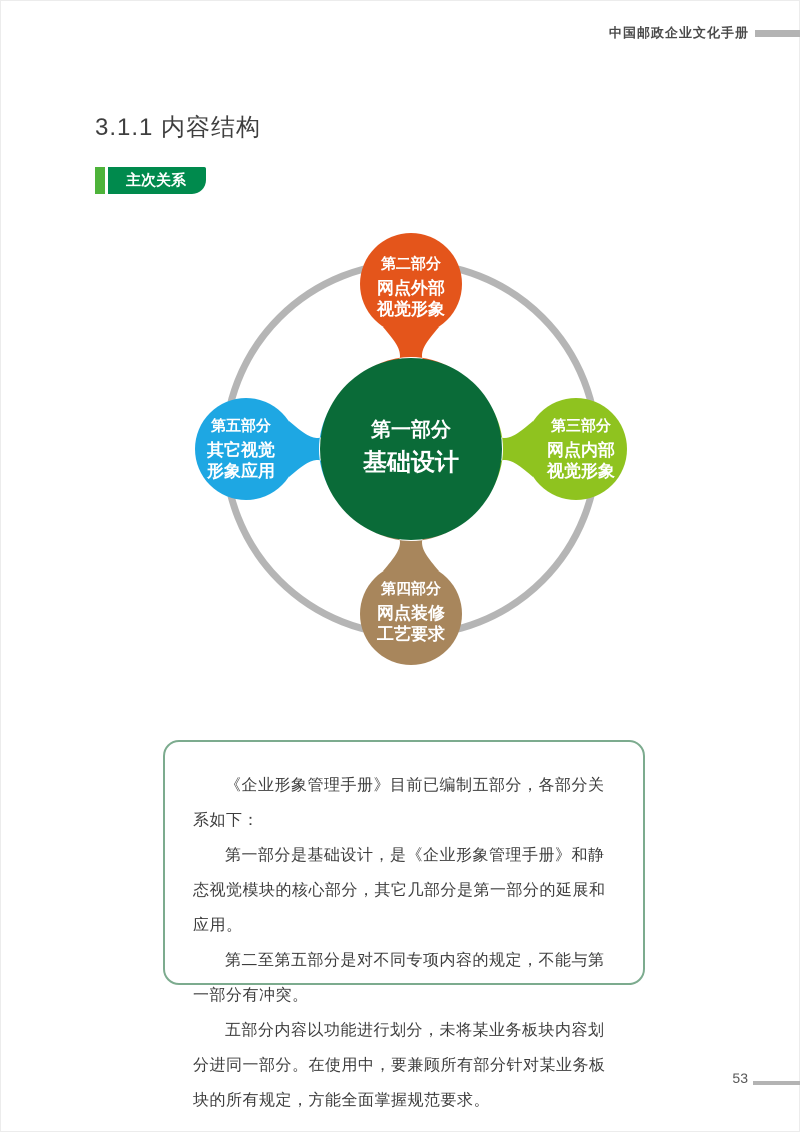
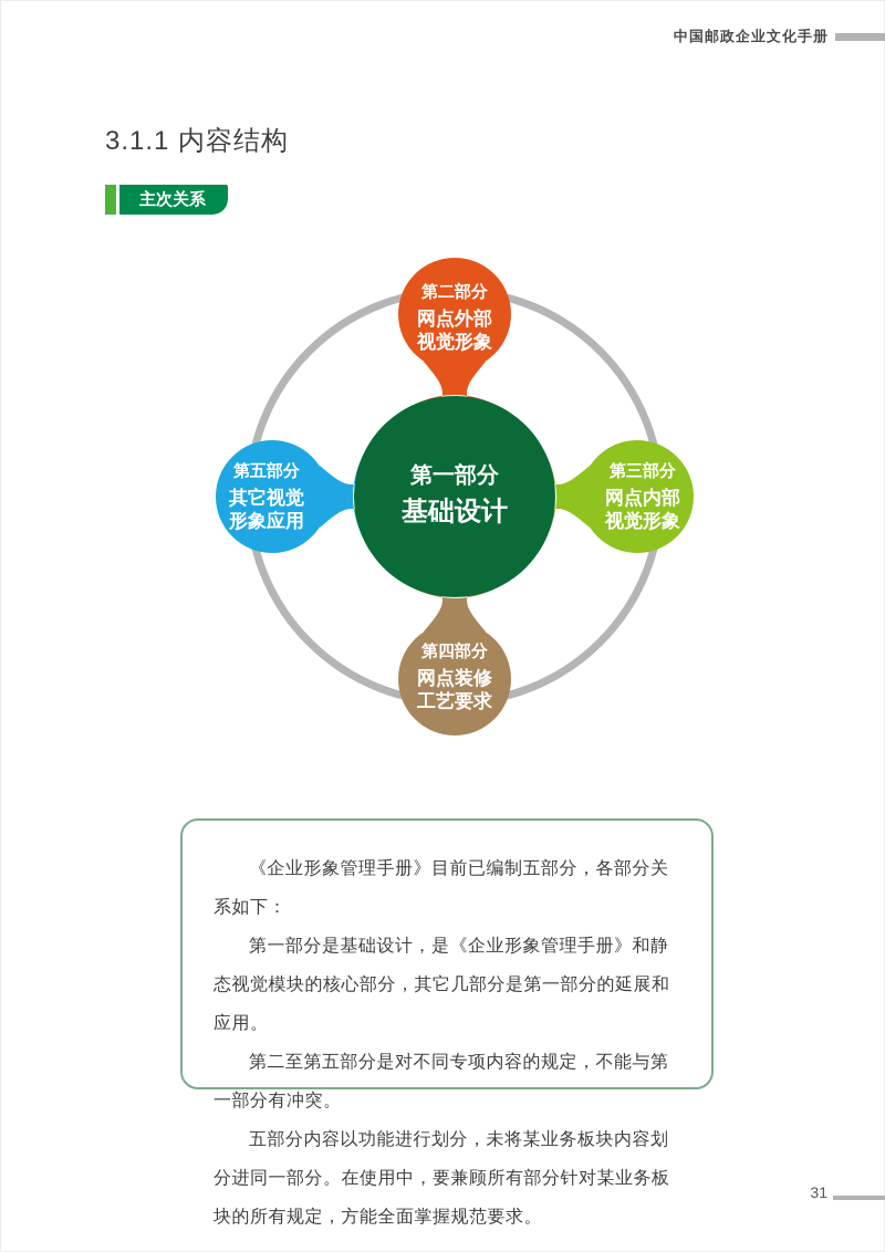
  中国邮政企业文化手册
  3.1.1 内容结构
  主次关系
  第二部分
  网点外部
  视觉形象
  第三部分
  网点内部
  视觉形象
  第四部分
  网点装修
  工艺要求
  第五部分
  其它视觉
  形象应用
  第一部分
  基础设计
  《企业形象管理手册》目前已编制五部分，各部分关系如下：
  第一部分是基础设计，是《企业形象管理手册》和静态视觉模块的核心部分，其它几部分是第一部分的延展和应用。
  第二至第五部分是对不同专项内容的规定，不能与第一部分有冲突。
  五部分内容以功能进行划分，未将某业务板块内容划分进同一部分。在使用中，要兼顾所有部分针对某业务板块的所有规定，方能全面掌握规范要求。
- 53
+ 31
